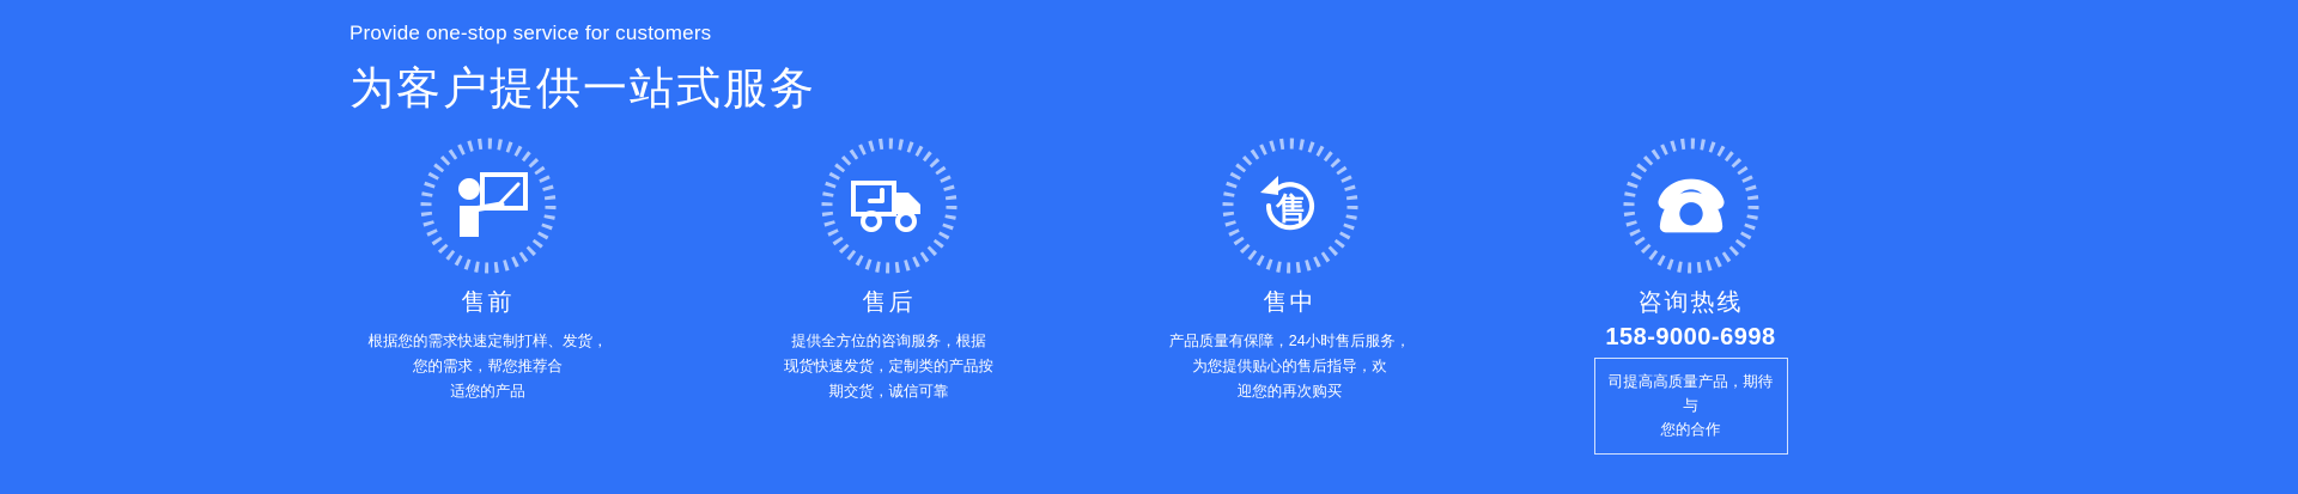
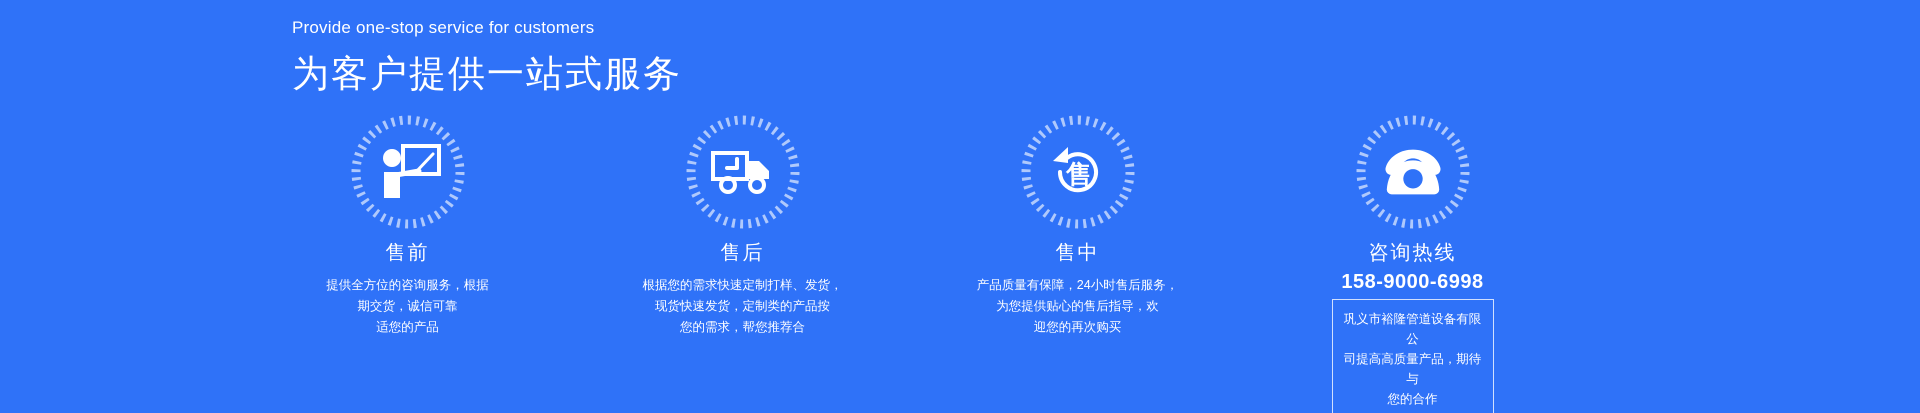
  Provide one-stop service for customers
  为客户提供一站式服务
  售前
- 根据您的需求快速定制打样、发货，
+ 提供全方位的咨询服务，根据
- 您的需求，帮您推荐合
+ 期交货，诚信可靠
  适您的产品
  售后
- 提供全方位的咨询服务，根据
+ 根据您的需求快速定制打样、发货，
  现货快速发货，定制类的产品按
- 期交货，诚信可靠
+ 您的需求，帮您推荐合
  售
  售中
  产品质量有保障，24小时售后服务，
  为您提供贴心的售后指导，欢
  迎您的再次购买
  咨询热线
  158-9000-6998
+ 巩义市裕隆管道设备有限公
  司提高高质量产品，期待与
  您的合作
